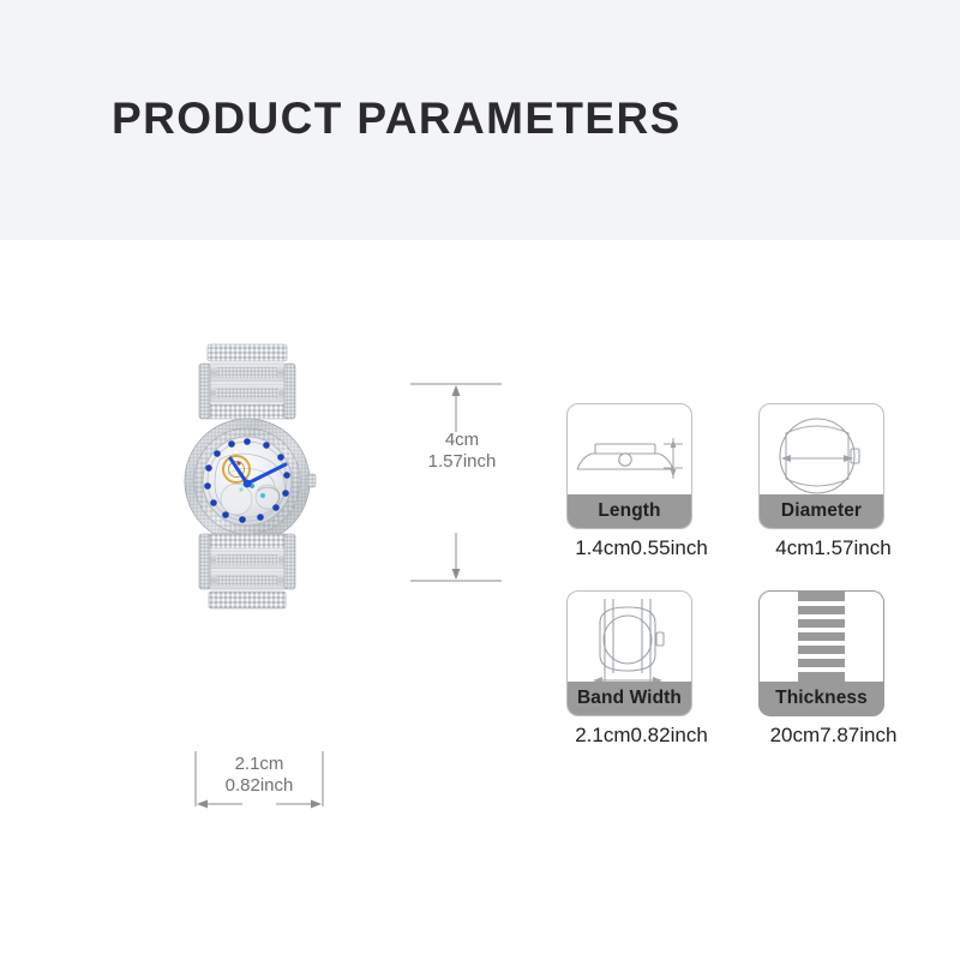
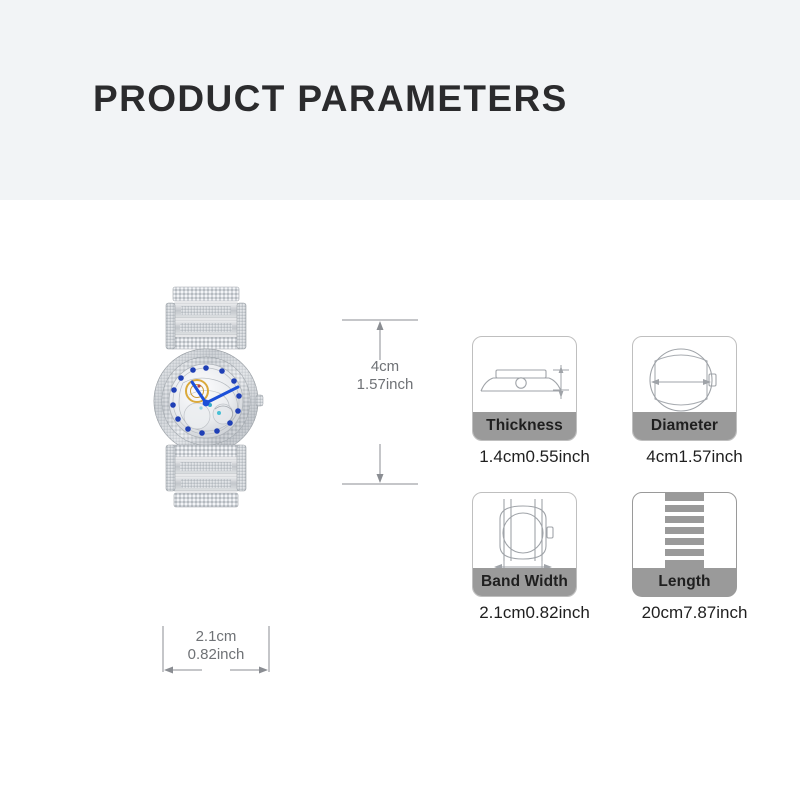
  PRODUCT PARAMETERS
  4cm
  1.57inch
  2.1cm
  0.82inch
- Length
+ Thickness
  1.4cm0.55inch
  Diameter
  4cm1.57inch
  Band Width
  2.1cm0.82inch
- Thickness
+ Length
  20cm7.87inch
